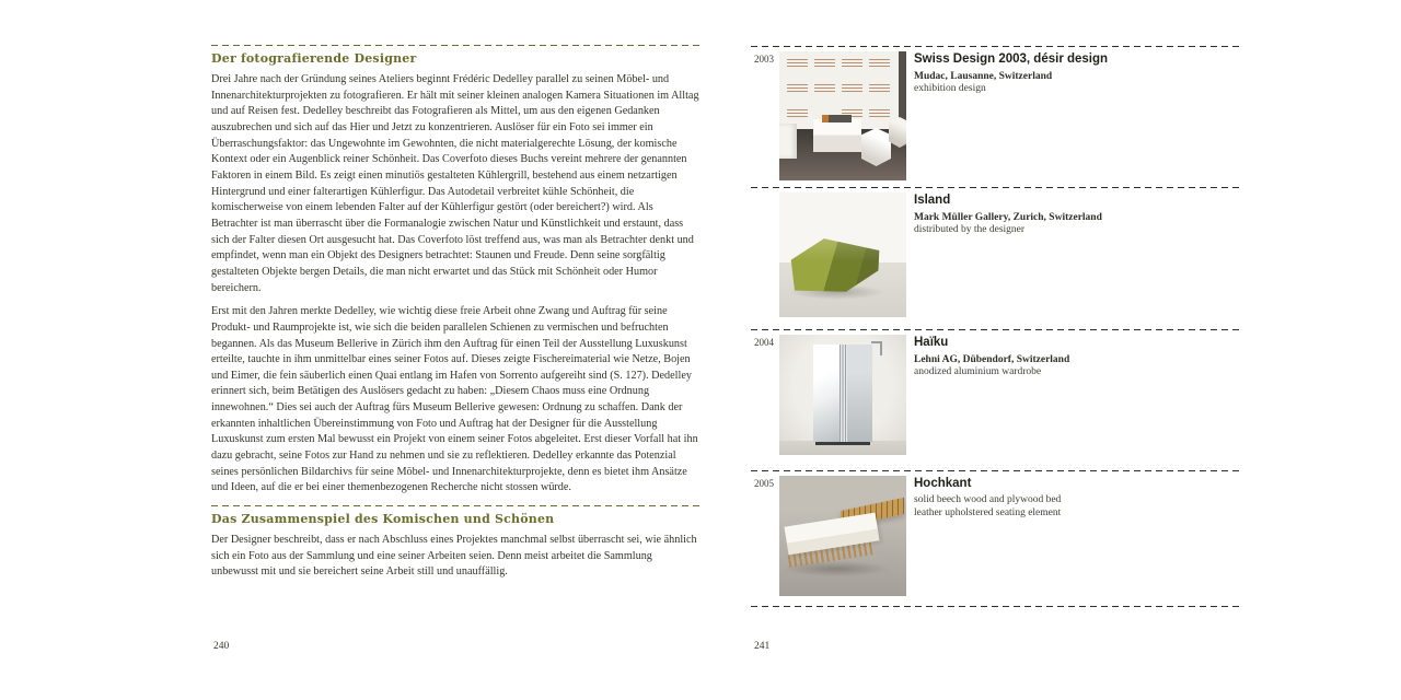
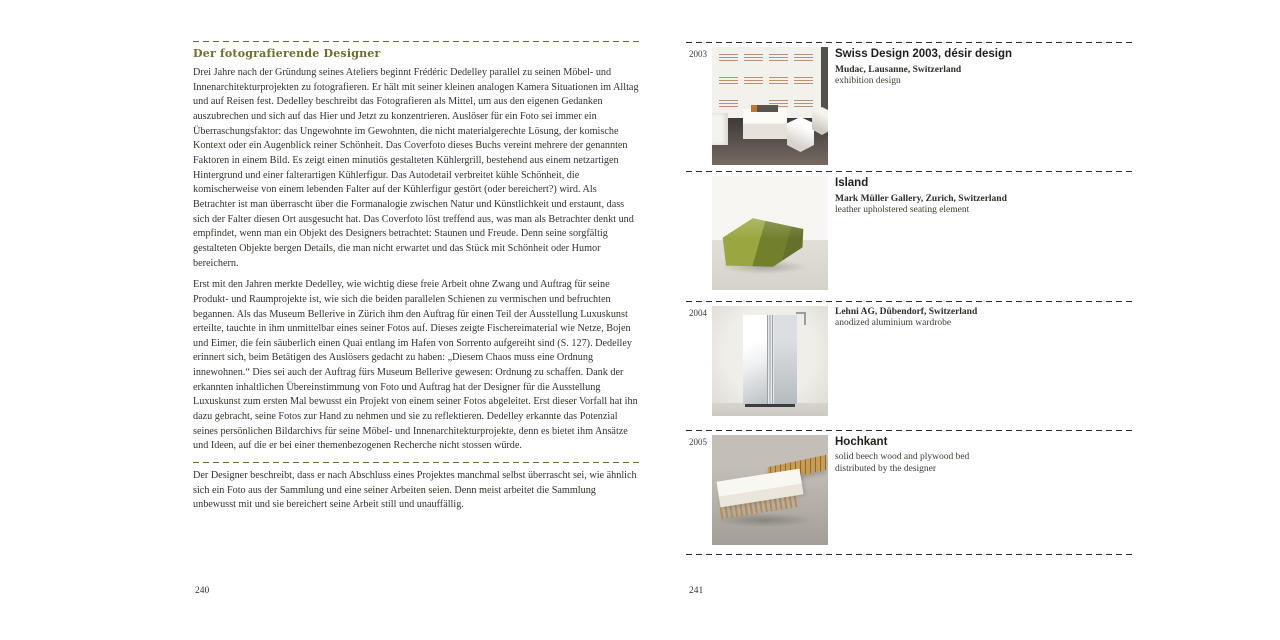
  Der fotografierende Designer
  Drei Jahre nach der Gründung seines Ateliers beginnt Frédéric Dedelley parallel zu seinen Möbel- und Innenarchitekturprojekten zu fotografieren. Er hält mit seiner kleinen analogen Kamera Situationen im Alltag und auf Reisen fest. Dedelley beschreibt das Fotografieren als Mittel, um aus den eigenen Gedanken auszubrechen und sich auf das Hier und Jetzt zu konzentrieren. Auslöser für ein Foto sei immer ein Überraschungsfaktor: das Ungewohnte im Gewohnten, die nicht materialgerechte Lösung, der komische Kontext oder ein Augenblick reiner Schönheit. Das Coverfoto dieses Buchs vereint mehrere der genannten Faktoren in einem Bild. Es zeigt einen minutiös gestalteten Kühlergrill, bestehend aus einem netzartigen Hintergrund und einer falterartigen Kühlerfigur. Das Autodetail verbreitet kühle Schönheit, die komischerweise von einem lebenden Falter auf der Kühlerfigur gestört (oder bereichert?) wird. Als Betrachter ist man überrascht über die Formanalogie zwischen Natur und Künstlichkeit und erstaunt, dass sich der Falter diesen Ort ausgesucht hat. Das Coverfoto löst treffend aus, was man als Betrachter denkt und empfindet, wenn man ein Objekt des Designers betrachtet: Staunen und Freude. Denn seine sorgfältig gestalteten Objekte bergen Details, die man nicht erwartet und das Stück mit Schönheit oder Humor bereichern.
  Erst mit den Jahren merkte Dedelley, wie wichtig diese freie Arbeit ohne Zwang und Auftrag für seine Produkt- und Raumprojekte ist, wie sich die beiden parallelen Schienen zu vermischen und befruchten begannen. Als das Museum Bellerive in Zürich ihm den Auftrag für einen Teil der Ausstellung Luxuskunst erteilte, tauchte in ihm unmittelbar eines seiner Fotos auf. Dieses zeigte Fischereimaterial wie Netze, Bojen und Eimer, die fein säuberlich einen Quai entlang im Hafen von Sorrento aufgereiht sind (S. 127). Dedelley erinnert sich, beim Betätigen des Auslösers gedacht zu haben: „Diesem Chaos muss eine Ordnung innewohnen.“ Dies sei auch der Auftrag fürs Museum Bellerive gewesen: Ordnung zu schaffen. Dank der erkannten inhaltlichen Übereinstimmung von Foto und Auftrag hat der Designer für die Ausstellung Luxuskunst zum ersten Mal bewusst ein Projekt von einem seiner Fotos abgeleitet. Erst dieser Vorfall hat ihn dazu gebracht, seine Fotos zur Hand zu nehmen und sie zu reflektieren. Dedelley erkannte das Potenzial seines persönlichen Bildarchivs für seine Möbel- und Innenarchitekturprojekte, denn es bietet ihm Ansätze und Ideen, auf die er bei einer themenbezogenen Recherche nicht stossen würde.
- Das Zusammenspiel des Komischen und Schönen
  Der Designer beschreibt, dass er nach Abschluss eines Projektes manchmal selbst überrascht sei, wie ähnlich sich ein Foto aus der Sammlung und eine seiner Arbeiten seien. Denn meist arbeitet die Sammlung unbewusst mit und sie bereichert seine Arbeit still und unauffällig.
  240
  2003
  Swiss Design 2003, désir design
  Mudac, Lausanne, Switzerland
  exhibition design
  Island
  Mark Müller Gallery, Zurich, Switzerland
- distributed by the designer
+ leather upholstered seating element
  2004
- Haïku
  Lehni AG, Dübendorf, Switzerland
  anodized aluminium wardrobe
  2005
  Hochkant
  solid beech wood and plywood bed
- leather upholstered seating element
+ distributed by the designer
  241
